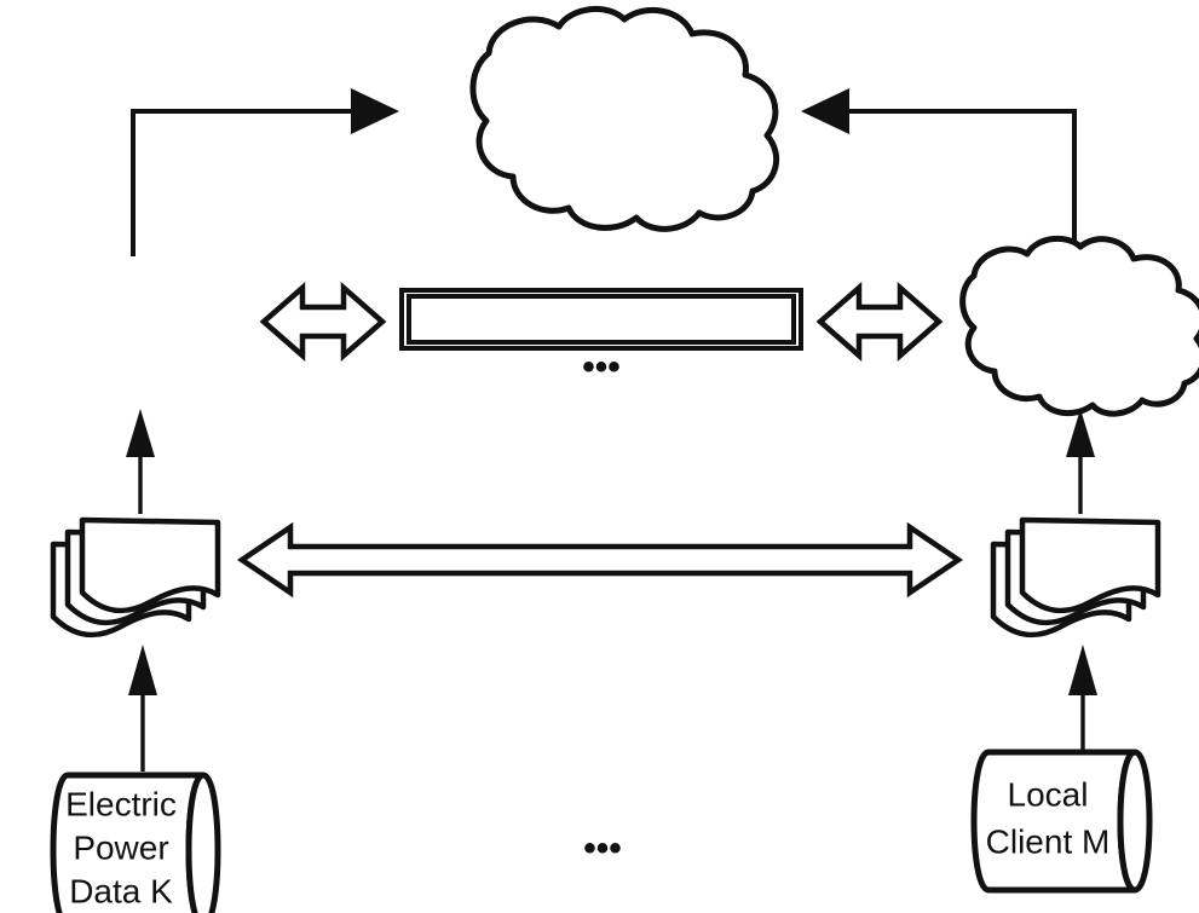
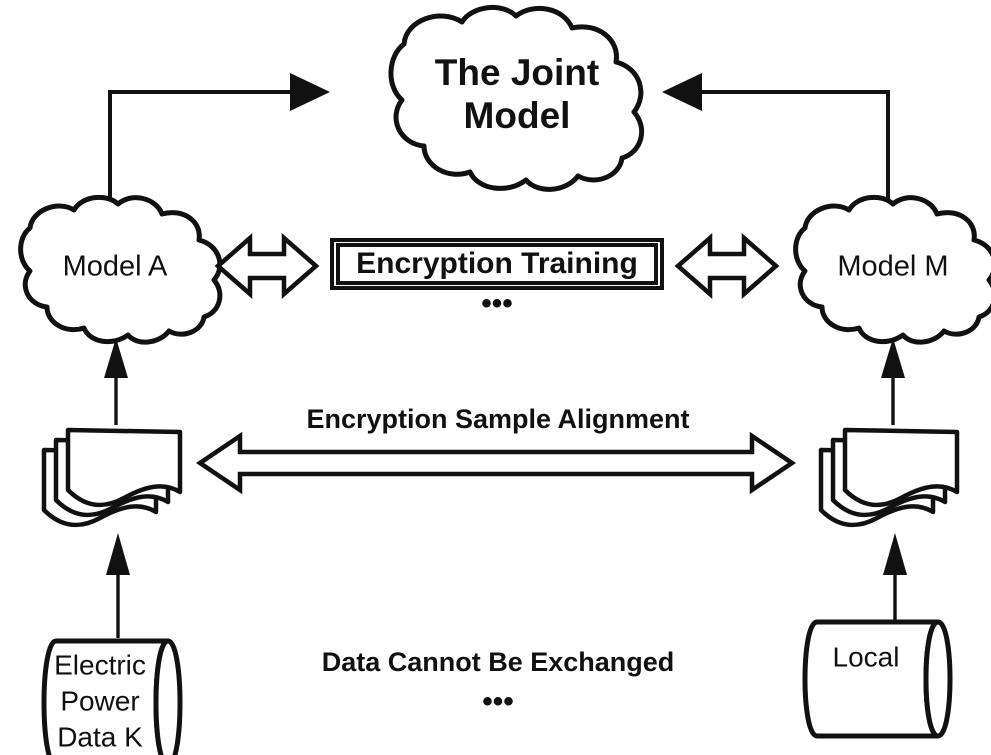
+ The Joint
+ Model
+ Model A
+ Model M
+ Encryption Training
  •••
+ Encryption Sample Alignment
+ Data Cannot Be Exchanged
  •••
  Electric
  Power
  Data K
  Local
- Client M
